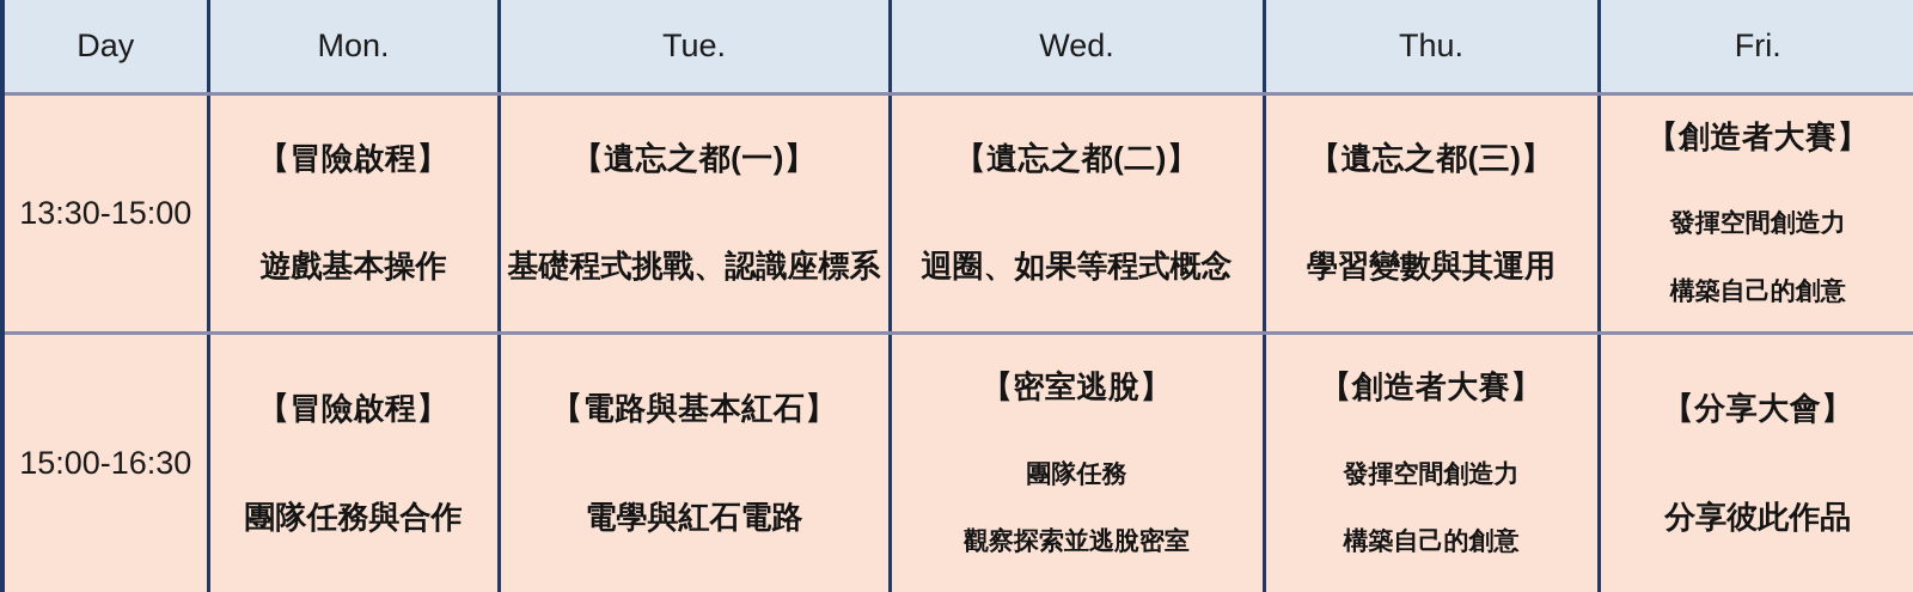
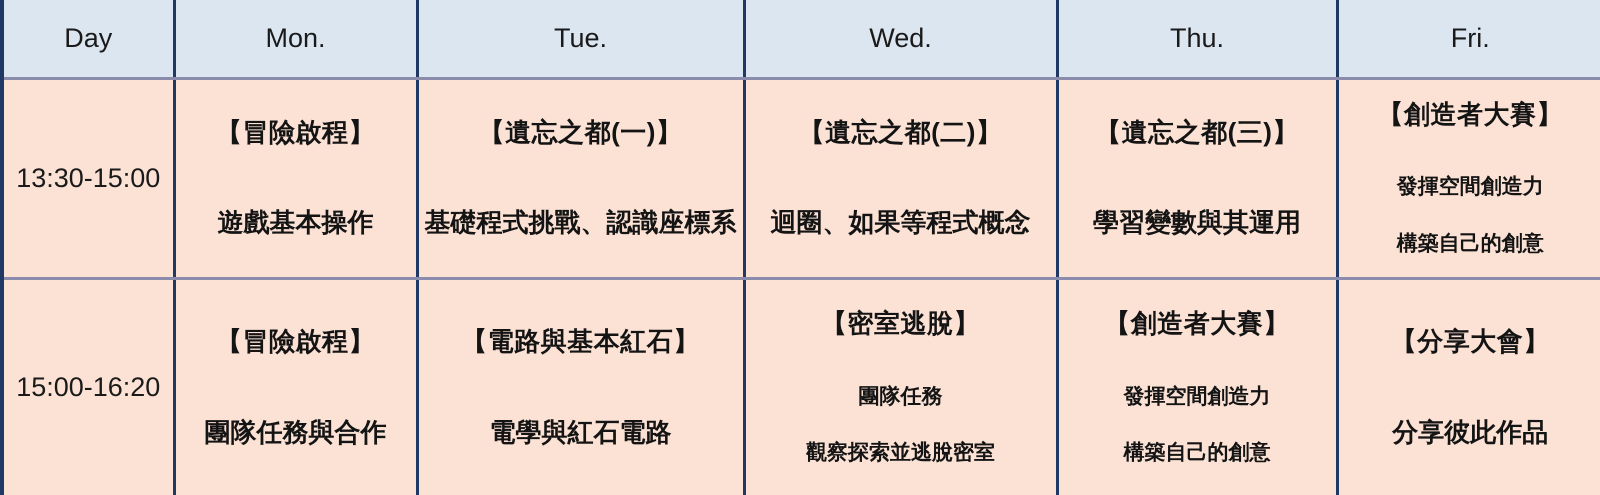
  Day	Mon.	Tue.	Wed.	Thu.	Fri.
  13:30-15:00	【冒險啟程】 遊戲基本操作	【遺忘之都(一)】 基礎程式挑戰、認識座標系	【遺忘之都(二)】 迴圈、如果等程式概念	【遺忘之都(三)】 學習變數與其運用	【創造者大賽】 發揮空間創造力 構築自己的創意
- 15:00-16:30	【冒險啟程】 團隊任務與合作	【電路與基本紅石】 電學與紅石電路	【密室逃脫】 團隊任務 觀察探索並逃脫密室	【創造者大賽】 發揮空間創造力 構築自己的創意	【分享大會】 分享彼此作品
+ 15:00-16:20	【冒險啟程】 團隊任務與合作	【電路與基本紅石】 電學與紅石電路	【密室逃脫】 團隊任務 觀察探索並逃脫密室	【創造者大賽】 發揮空間創造力 構築自己的創意	【分享大會】 分享彼此作品
